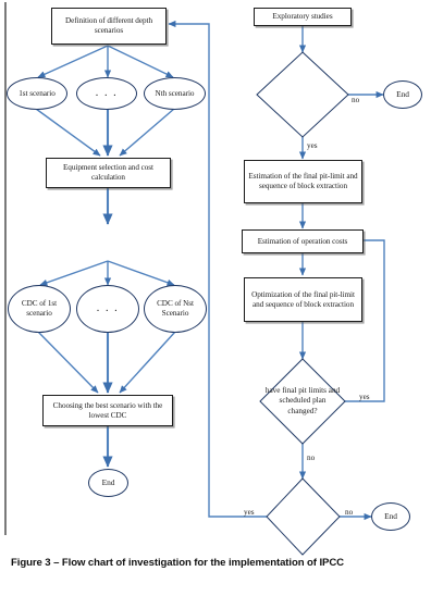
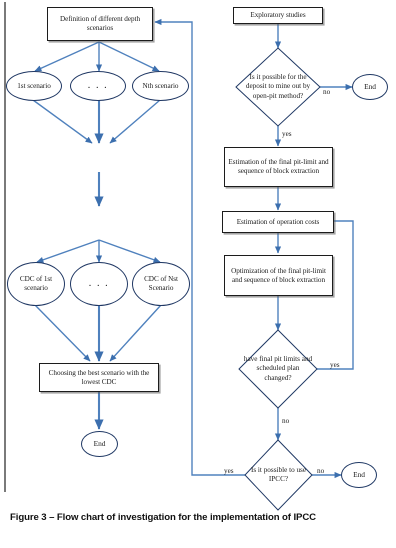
  Definition of different depth scenarios
  1st scenario
  . . .
  Nth scenario
- Equipment selection and cost calculation
  CDC of 1st scenario
  . . .
  CDC of Nst Scenario
  Choosing the best scenario with the lowest CDC
  End
  Exploratory studies
+ Is it possible for the deposit to mine out by open-pit method?
  End
  Estimation of the final pit-limit and sequence of block extraction
  Estimation of operation costs
  Optimization of the final pit-limit and sequence of block extraction
  have final pit limits and scheduled plan changed?
+ Is it possible to use IPCC?
  End
  no
  yes
  yes
  no
  yes
  no
  Figure 3 – Flow chart of investigation for the implementation of IPCC
